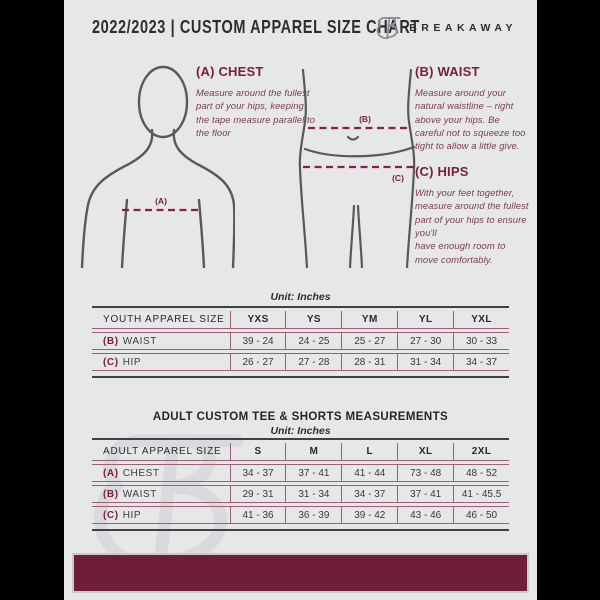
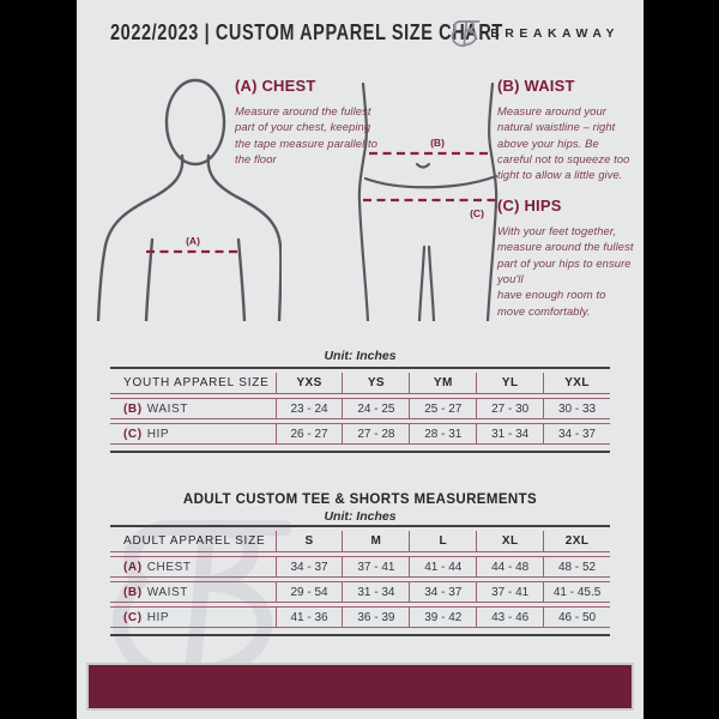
  2022/2023 | CUSTOM APPAREL SIZE CHART
  BREAKAWAY
  (A)
  (B)
  (C)
  (A) CHEST
- Measure around the fullest part of your hips, keeping the tape measure parallel to the floor
+ Measure around the fullest part of your chest, keeping the tape measure parallel to the floor
  (B) WAIST
  Measure around your natural waistline – right above your hips. Be careful not to squeeze too tight to allow a little give.
  (C) HIPS
  With your feet together, measure around the fullest part of your hips to ensure you'll
  have enough room to move comfortably.
  Unit: Inches
  YOUTH APPAREL SIZE	YXS	YS	YM	YL	YXL
- (B) WAIST	39 - 24	24 - 25	25 - 27	27 - 30	30 - 33
+ (B) WAIST	23 - 24	24 - 25	25 - 27	27 - 30	30 - 33
  (C) HIP	26 - 27	27 - 28	28 - 31	31 - 34	34 - 37
  ADULT CUSTOM TEE & SHORTS MEASUREMENTS
  Unit: Inches
  ADULT APPAREL SIZE	S	M	L	XL	2XL
- (A) CHEST	34 - 37	37 - 41	41 - 44	73 - 48	48 - 52
+ (A) CHEST	34 - 37	37 - 41	41 - 44	44 - 48	48 - 52
- (B) WAIST	29 - 31	31 - 34	34 - 37	37 - 41	41 - 45.5
+ (B) WAIST	29 - 54	31 - 34	34 - 37	37 - 41	41 - 45.5
  (C) HIP	41 - 36	36 - 39	39 - 42	43 - 46	46 - 50
